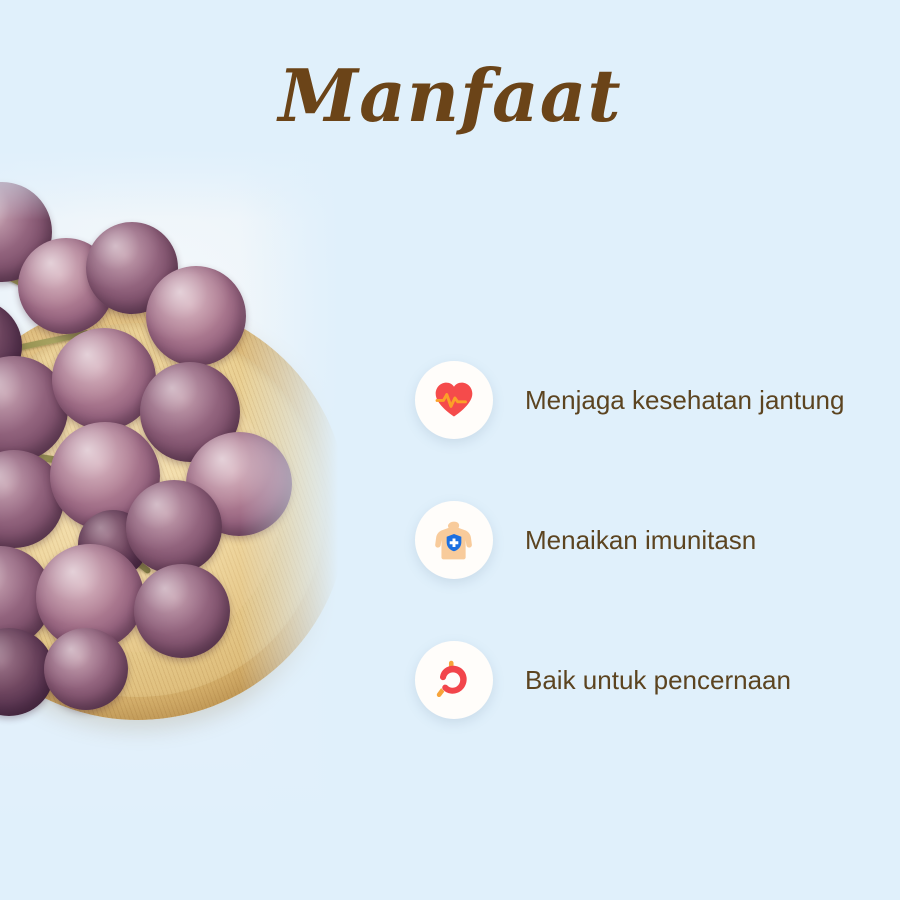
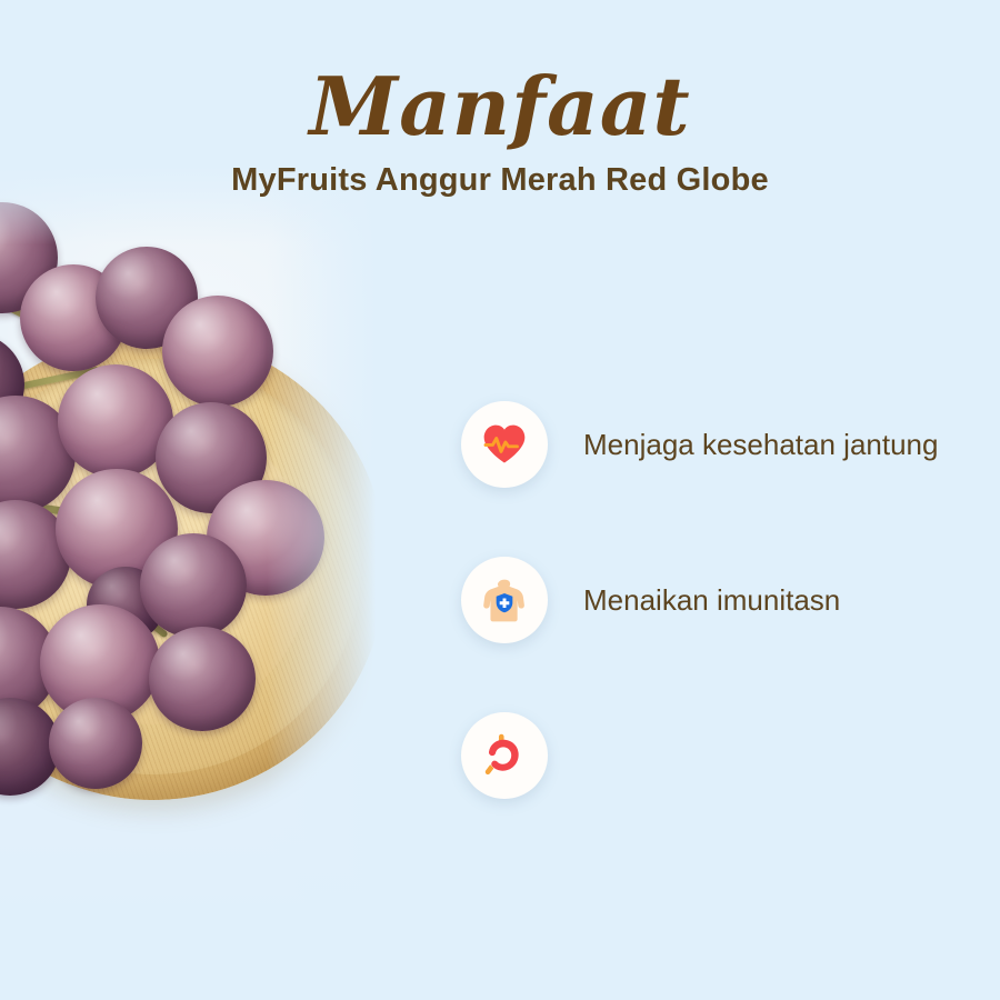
  Manfaat
+ MyFruits Anggur Merah Red Globe
  Menjaga kesehatan jantung
  Menaikan imunitasn
- Baik untuk pencernaan
